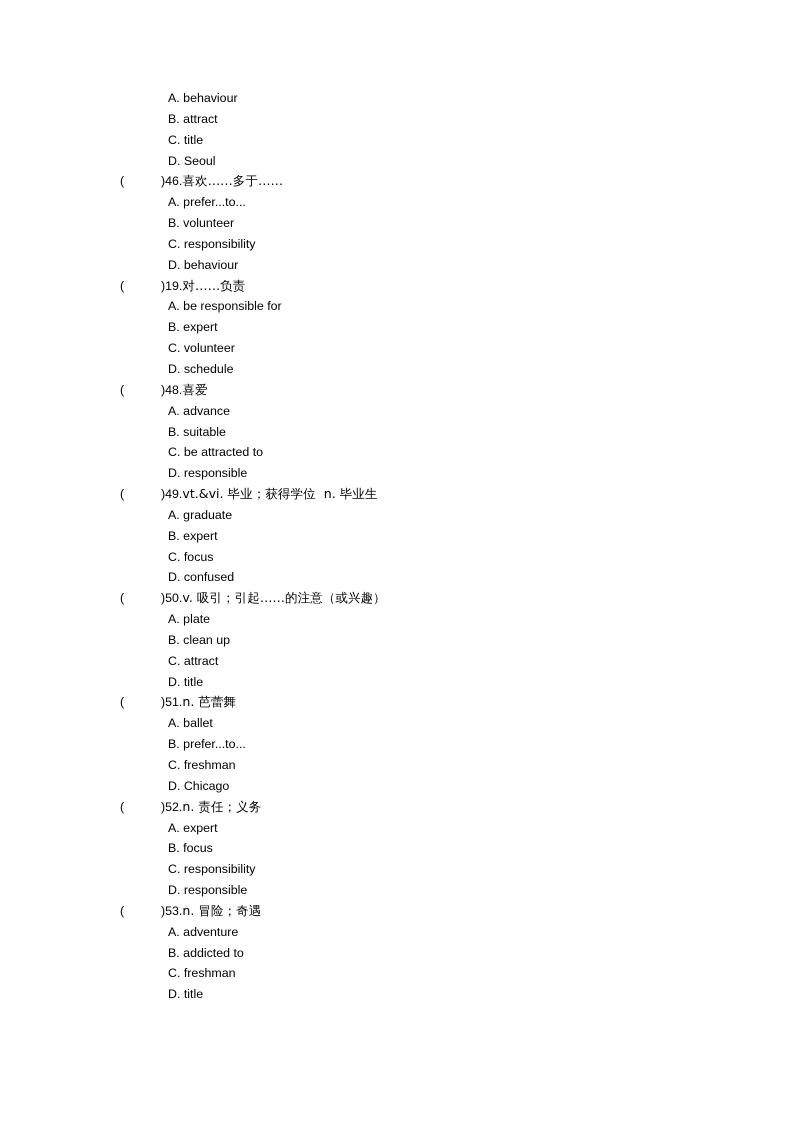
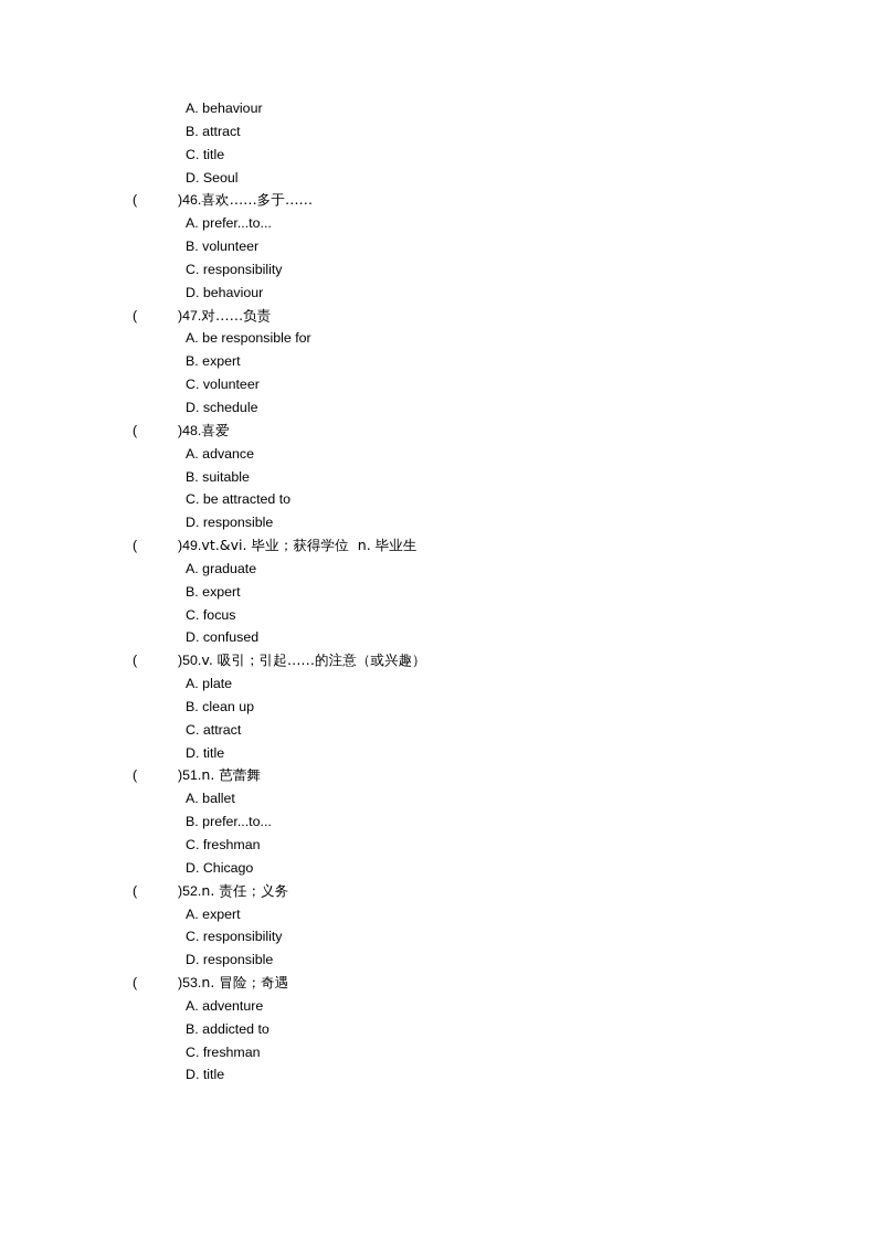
  A. behaviour
  B. attract
  C. title
  D. Seoul
  ( )46.喜欢……多于……
  A. prefer...to...
  B. volunteer
  C. responsibility
  D. behaviour
- ( )19.对……负责
+ ( )47.对……负责
  A. be responsible for
  B. expert
  C. volunteer
  D. schedule
  ( )48.喜爱
  A. advance
  B. suitable
  C. be attracted to
  D. responsible
  ( )49.vt.&vi. 毕业；获得学位 n. 毕业生
  A. graduate
  B. expert
  C. focus
  D. confused
  ( )50.v. 吸引；引起……的注意（或兴趣）
  A. plate
  B. clean up
  C. attract
  D. title
  ( )51.n. 芭蕾舞
  A. ballet
  B. prefer...to...
  C. freshman
  D. Chicago
  ( )52.n. 责任；义务
  A. expert
- B. focus
  C. responsibility
  D. responsible
  ( )53.n. 冒险；奇遇
  A. adventure
  B. addicted to
  C. freshman
  D. title
